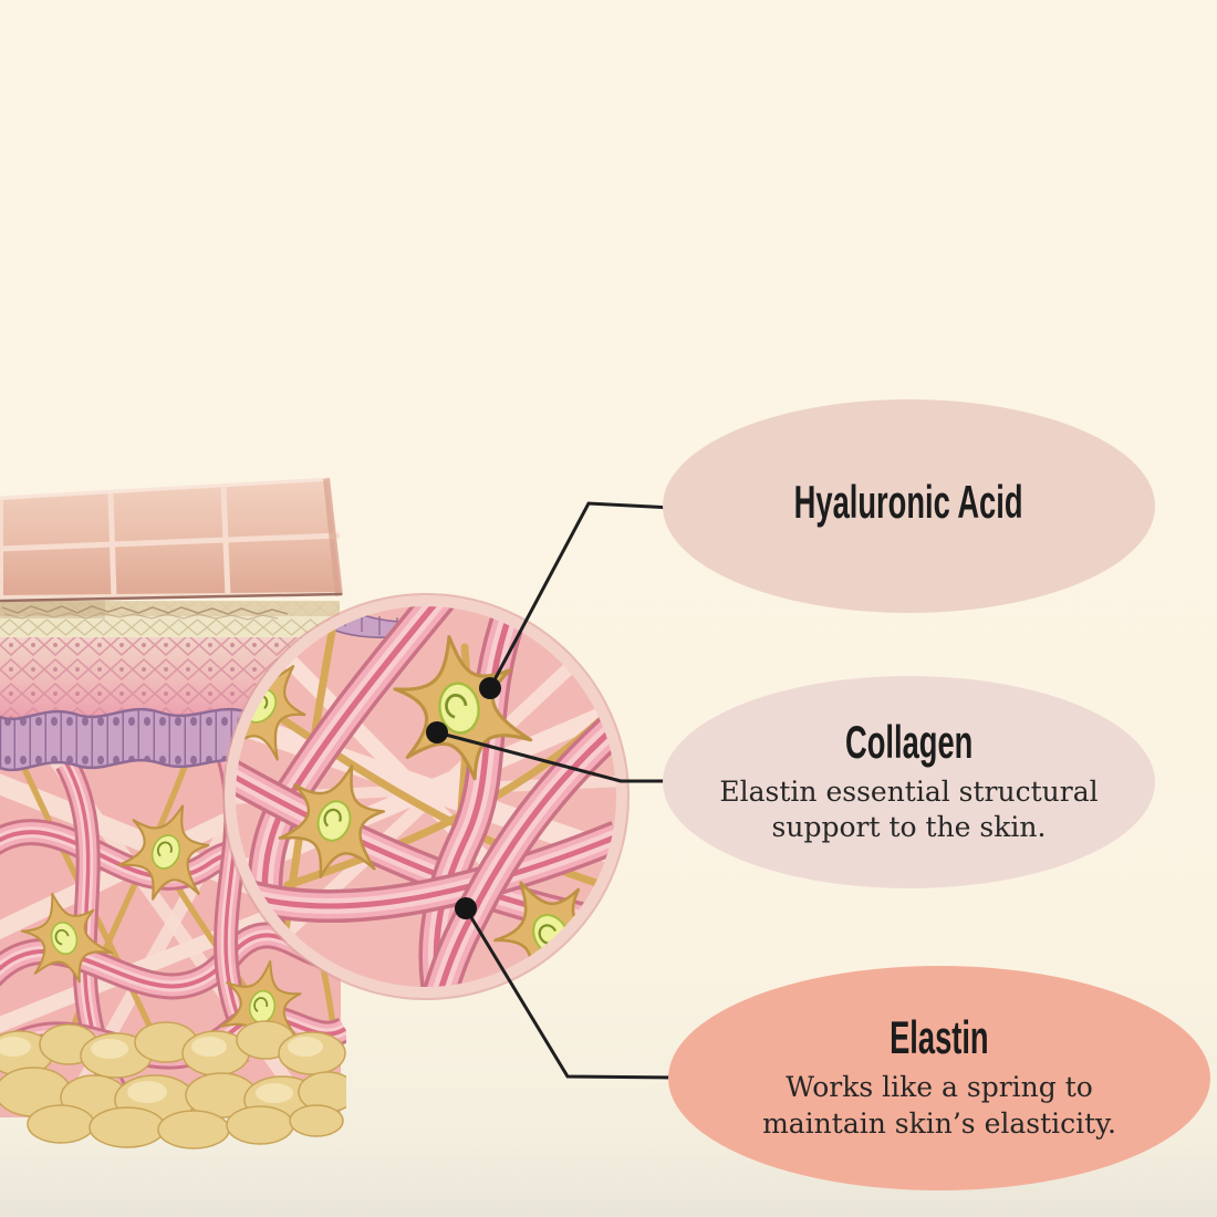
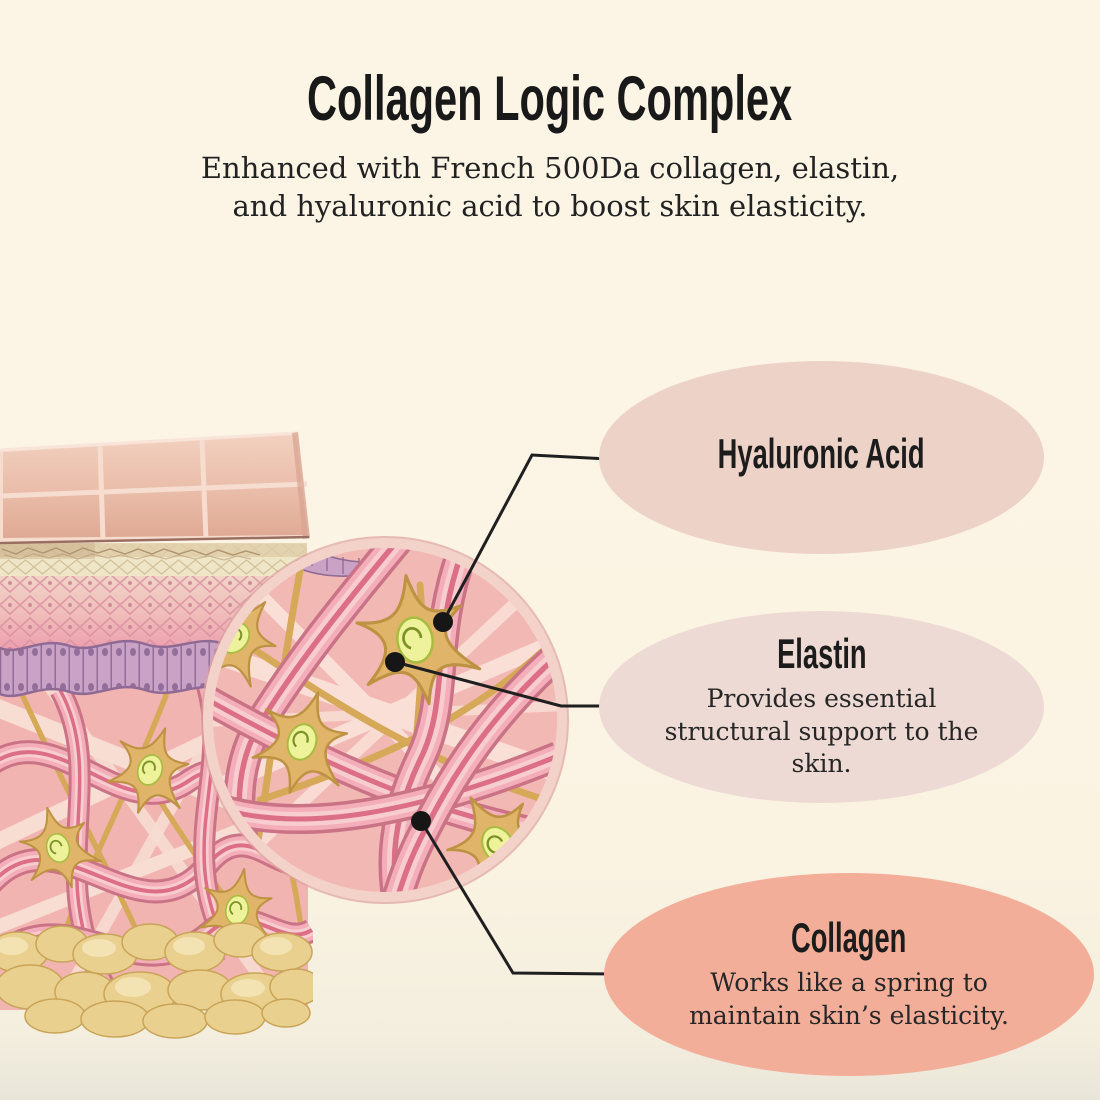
+ Collagen Logic Complex
+ Enhanced with French 500Da collagen, elastin,
+ and hyaluronic acid to boost skin elasticity.
  Hyaluronic Acid
- Collagen
+ Elastin
- Elastin essential structural support to the skin.
+ Provides essential structural support to the skin.
- Elastin
+ Collagen
  Works like a spring to maintain skin’s elasticity.
